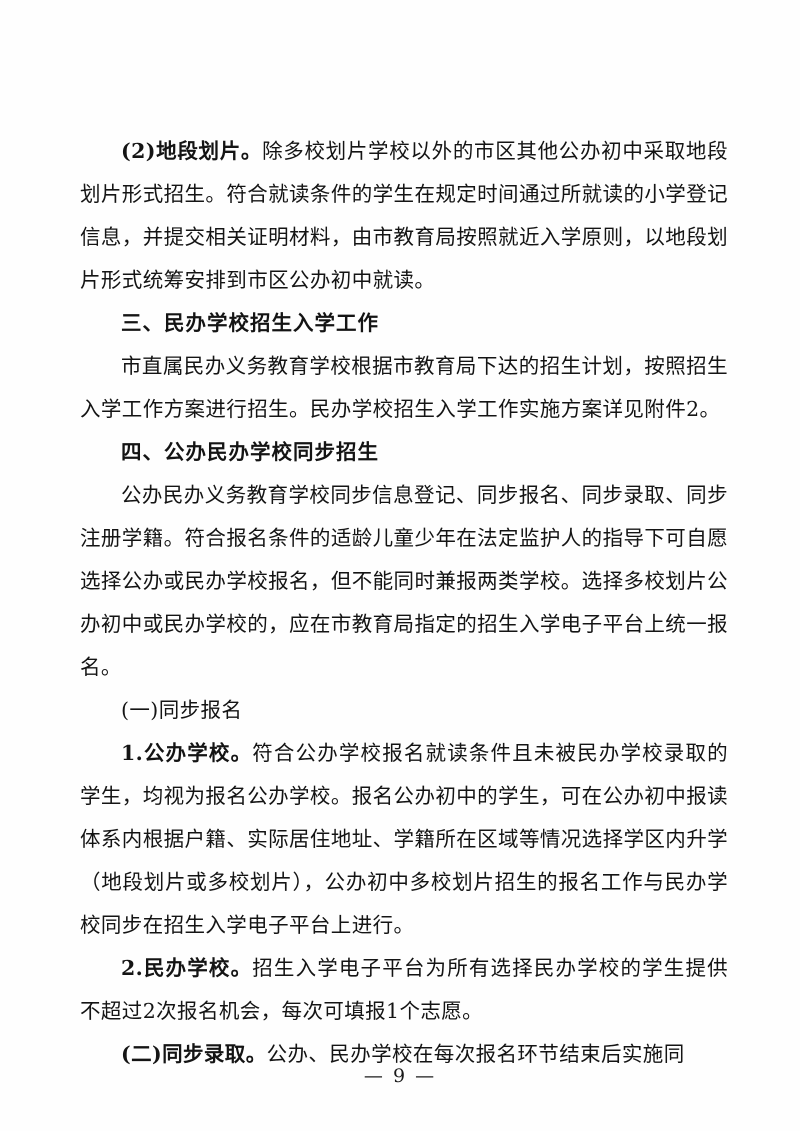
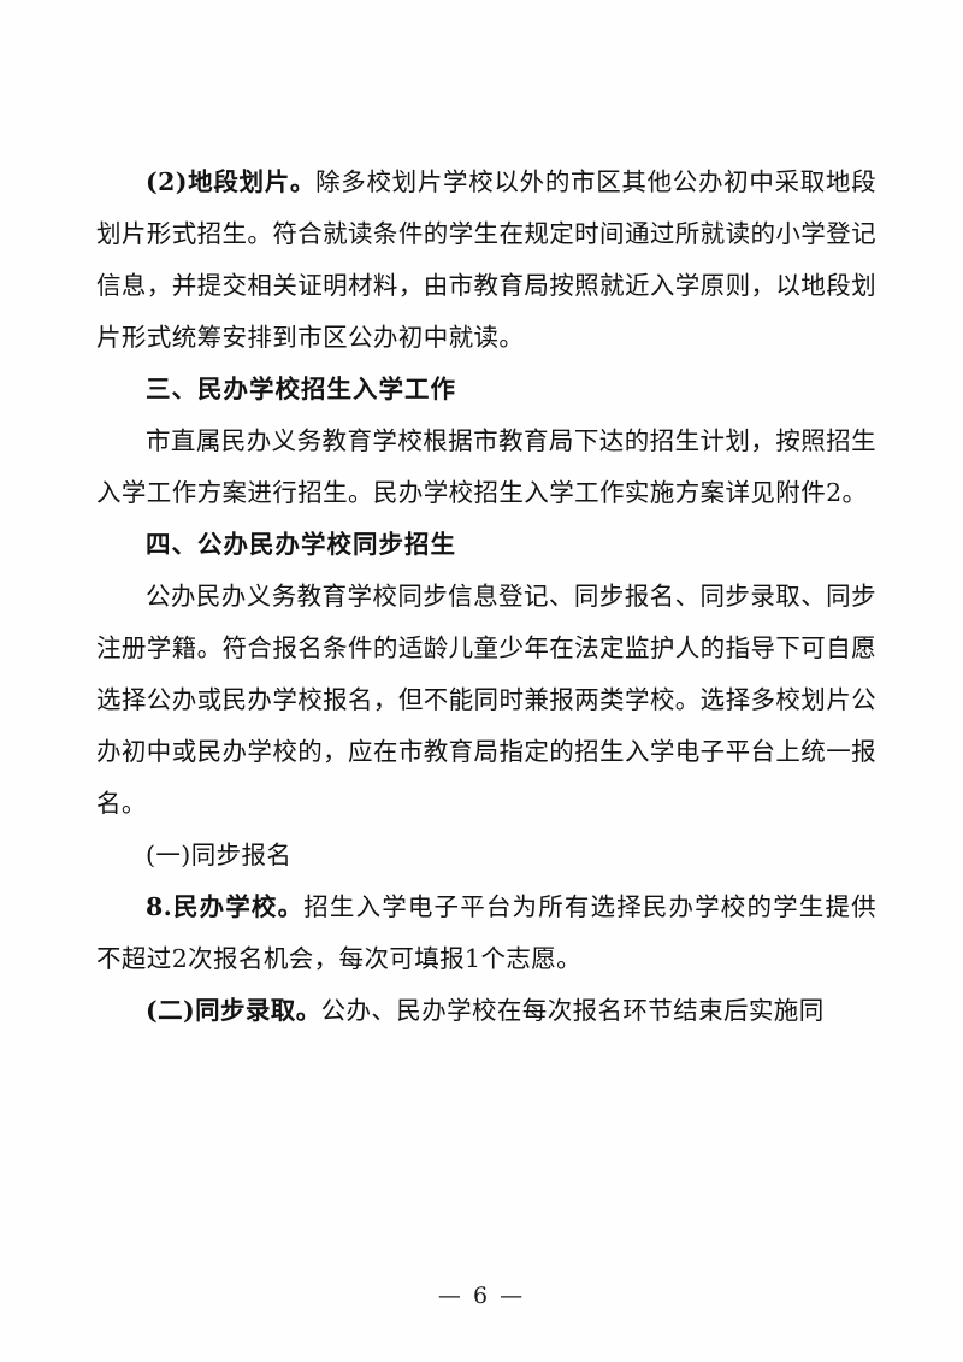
  (2)地段划片。除多校划片学校以外的市区其他公办初中采取地段划片形式招生。符合就读条件的学生在规定时间通过所就读的小学登记信息，并提交相关证明材料，由市教育局按照就近入学原则，以地段划片形式统筹安排到市区公办初中就读。
  三、民办学校招生入学工作
  市直属民办义务教育学校根据市教育局下达的招生计划，按照招生入学工作方案进行招生。民办学校招生入学工作实施方案详见附件2。
  四、公办民办学校同步招生
  公办民办义务教育学校同步信息登记、同步报名、同步录取、同步注册学籍。符合报名条件的适龄儿童少年在法定监护人的指导下可自愿选择公办或民办学校报名，但不能同时兼报两类学校。选择多校划片公办初中或民办学校的，应在市教育局指定的招生入学电子平台上统一报名。
  (一)同步报名
- 1.公办学校。符合公办学校报名就读条件且未被民办学校录取的学生，均视为报名公办学校。报名公办初中的学生，可在公办初中报读体系内根据户籍、实际居住地址、学籍所在区域等情况选择学区内升学（地段划片或多校划片），公办初中多校划片招生的报名工作与民办学校同步在招生入学电子平台上进行。
- 2.民办学校。招生入学电子平台为所有选择民办学校的学生提供不超过2次报名机会，每次可填报1个志愿。
+ 8.民办学校。招生入学电子平台为所有选择民办学校的学生提供不超过2次报名机会，每次可填报1个志愿。
  (二)同步录取。公办、民办学校在每次报名环节结束后实施同
- — 9 —
+ — 6 —
